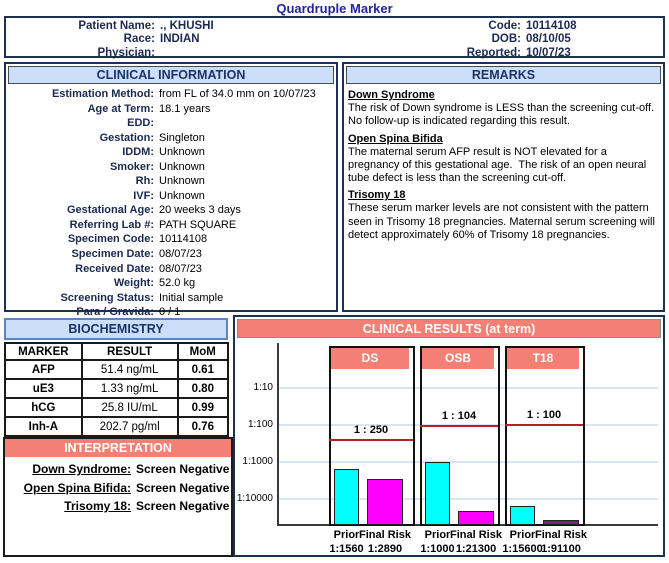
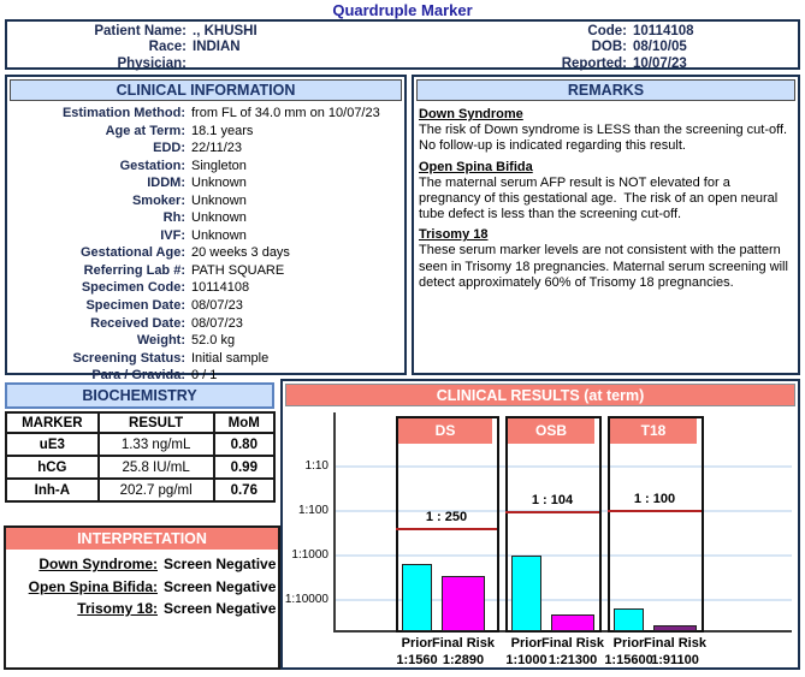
  Quardruple Marker
  Patient Name:
  ., KHUSHI
  Race:
  INDIAN
  Physician:
  Code:
  10114108
  DOB:
  08/10/05
  Reported:
  10/07/23
  CLINICAL INFORMATION
  Estimation Method:
  from FL of 34.0 mm on 10/07/23
  Age at Term:
  18.1 years
  EDD:
+ 22/11/23
  Gestation:
  Singleton
  IDDM:
  Unknown
  Smoker:
  Unknown
  Rh:
  Unknown
  IVF:
  Unknown
  Gestational Age:
  20 weeks 3 days
  Referring Lab #:
  PATH SQUARE
  Specimen Code:
  10114108
  Specimen Date:
  08/07/23
  Received Date:
  08/07/23
  Weight:
  52.0 kg
  Screening Status:
  Initial sample
  Para / Gravida:
  0 / 1
  REMARKS
  Down Syndrome
  The risk of Down syndrome is LESS than the screening cut-off. No follow-up is indicated regarding this result.
  Open Spina Bifida
  The maternal serum AFP result is NOT elevated for a pregnancy of this gestational age. The risk of an open neural tube defect is less than the screening cut-off.
  Trisomy 18
  These serum marker levels are not consistent with the pattern seen in Trisomy 18 pregnancies. Maternal serum screening will detect approximately 60% of Trisomy 18 pregnancies.
  BIOCHEMISTRY
  MARKER	RESULT	MoM
- AFP	51.4 ng/mL	0.61
  uE3	1.33 ng/mL	0.80
  hCG	25.8 IU/mL	0.99
  Inh-A	202.7 pg/ml	0.76
  INTERPRETATION
  Down Syndrome:
  Screen Negative
  Open Spina Bifida:
  Screen Negative
  Trisomy 18:
  Screen Negative
  CLINICAL RESULTS (at term)
  1:10
  1:100
  1:1000
  1:10000
  DS
  1 : 250
  Prior
  1:1560
  Final Risk
  1:2890
  OSB
  1 : 104
  Prior
  1:1000
  Final Risk
  1:21300
  T18
  1 : 100
  Prior
  1:15600
  Final Risk
  1:91100
